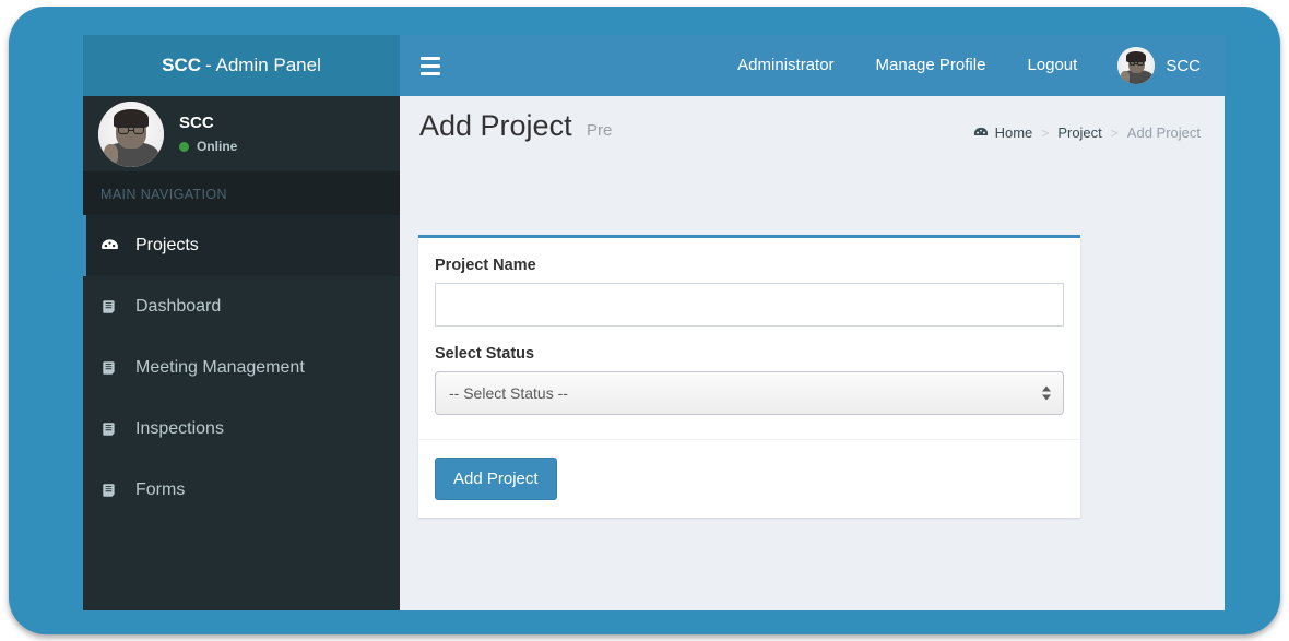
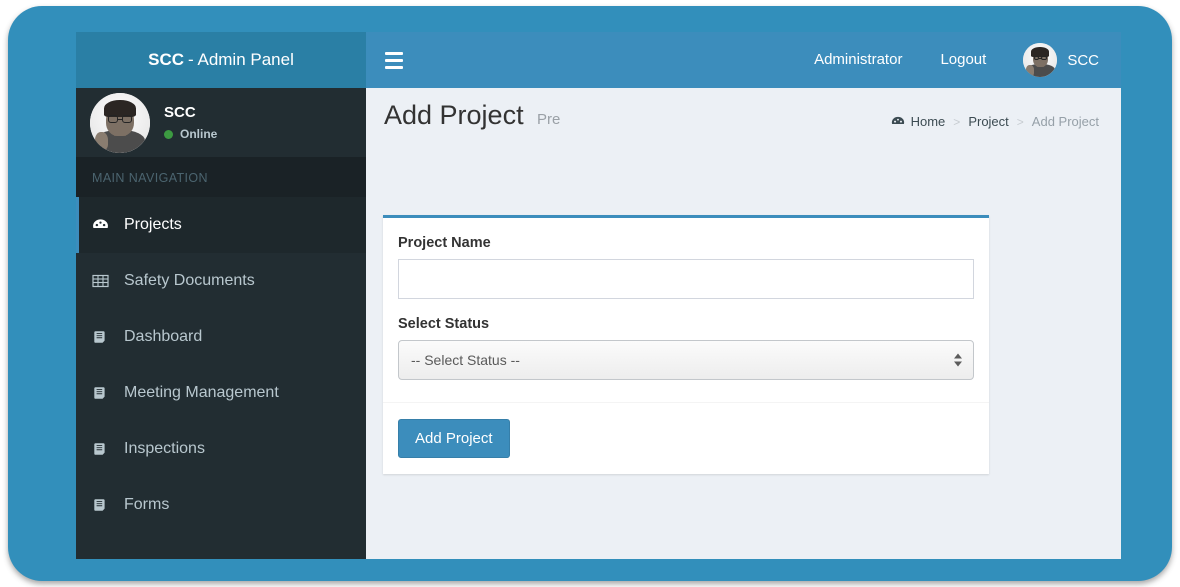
  SCC
  - Admin Panel
  Administrator
- Manage Profile
  Logout
  SCC
  SCC
  Online
  MAIN NAVIGATION
  Projects
+ Safety Documents
  Dashboard
  Meeting Management
  Inspections
  Forms
  Add Project Pre
  Home
  >
  Project
  >
  Add Project
  Project Name
  Select Status
  -- Select Status --
  Add Project
